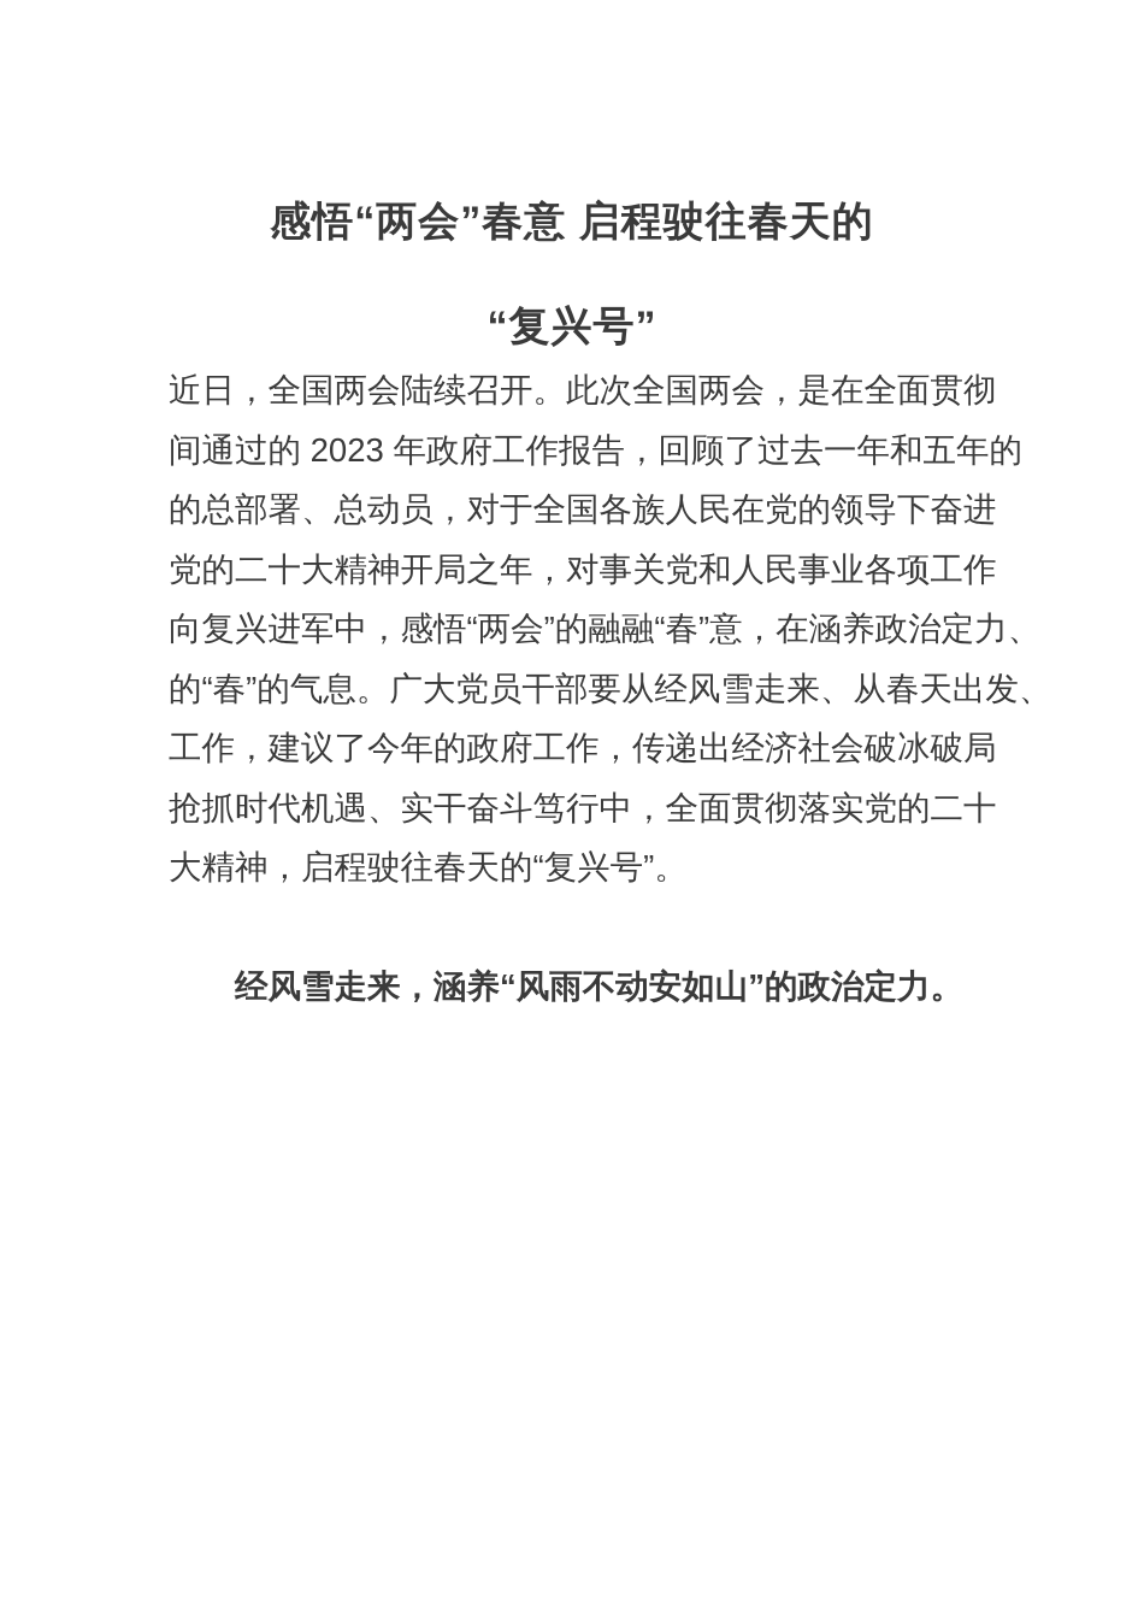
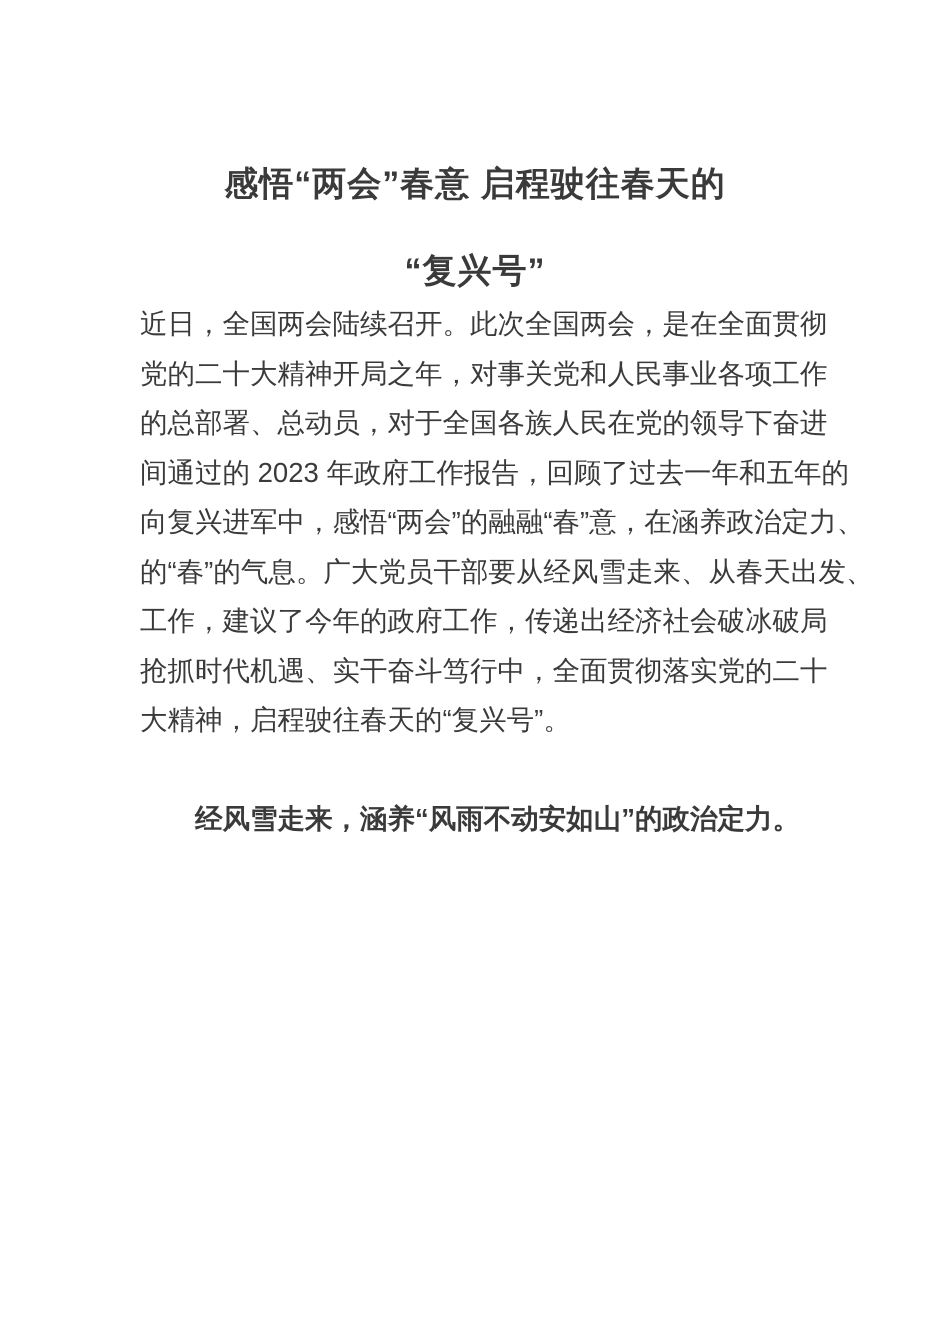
  感悟“两会”春意 启程驶往春天的
  “复兴号”
  近日，全国两会陆续召开。此次全国两会，是在全面贯彻
- 间通过的 2023 年政府工作报告，回顾了过去一年和五年的
+ 党的二十大精神开局之年，对事关党和人民事业各项工作
  的总部署、总动员，对于全国各族人民在党的领导下奋进
- 党的二十大精神开局之年，对事关党和人民事业各项工作
+ 间通过的 2023 年政府工作报告，回顾了过去一年和五年的
  向复兴进军中，感悟“两会”的融融“春”意，在涵养政治定力、
  的“春”的气息。广大党员干部要从经风雪走来、从春天出发、
  工作，建议了今年的政府工作，传递出经济社会破冰破局
  抢抓时代机遇、实干奋斗笃行中，全面贯彻落实党的二十
  大精神，启程驶往春天的“复兴号”。
  经风雪走来，涵养“风雨不动安如山”的政治定力。
